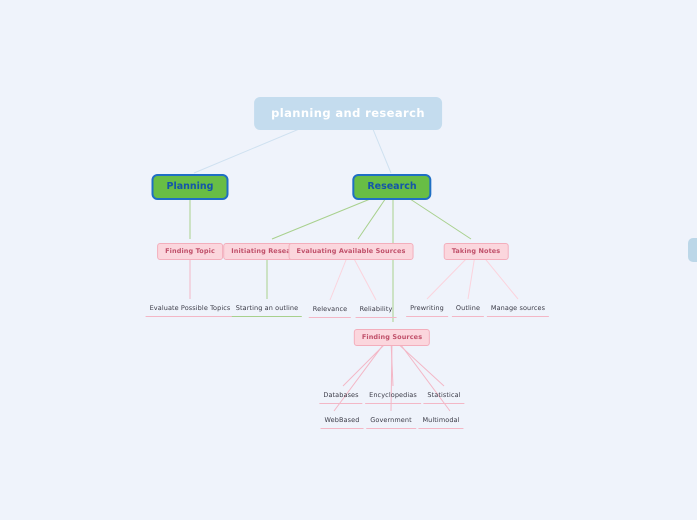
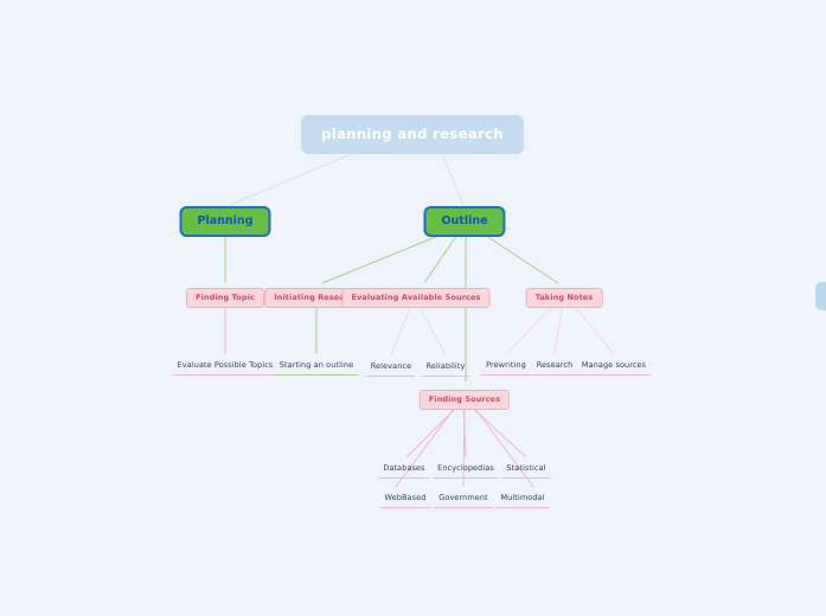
  planning and research
  Planning
- Research
+ Outline
  Finding Topic
  Initiating Rese
  Evaluating Available Sources
  Taking Notes
  Finding Sources
  Evaluate Possible Topics
  Starting an outline
  Relevance
  Reliability
  Prewriting
- Outline
+ Research
  Manage sources
  Databases
  Encyclopedias
  Statistical
  WebBased
  Government
  Multimodal
